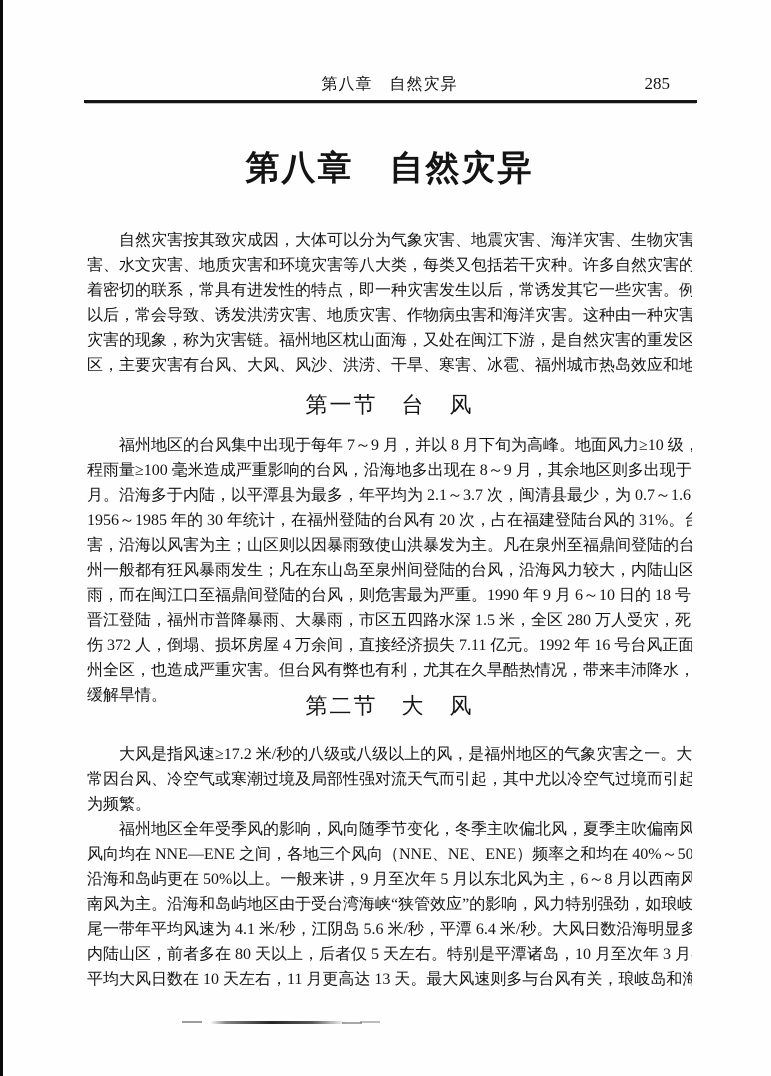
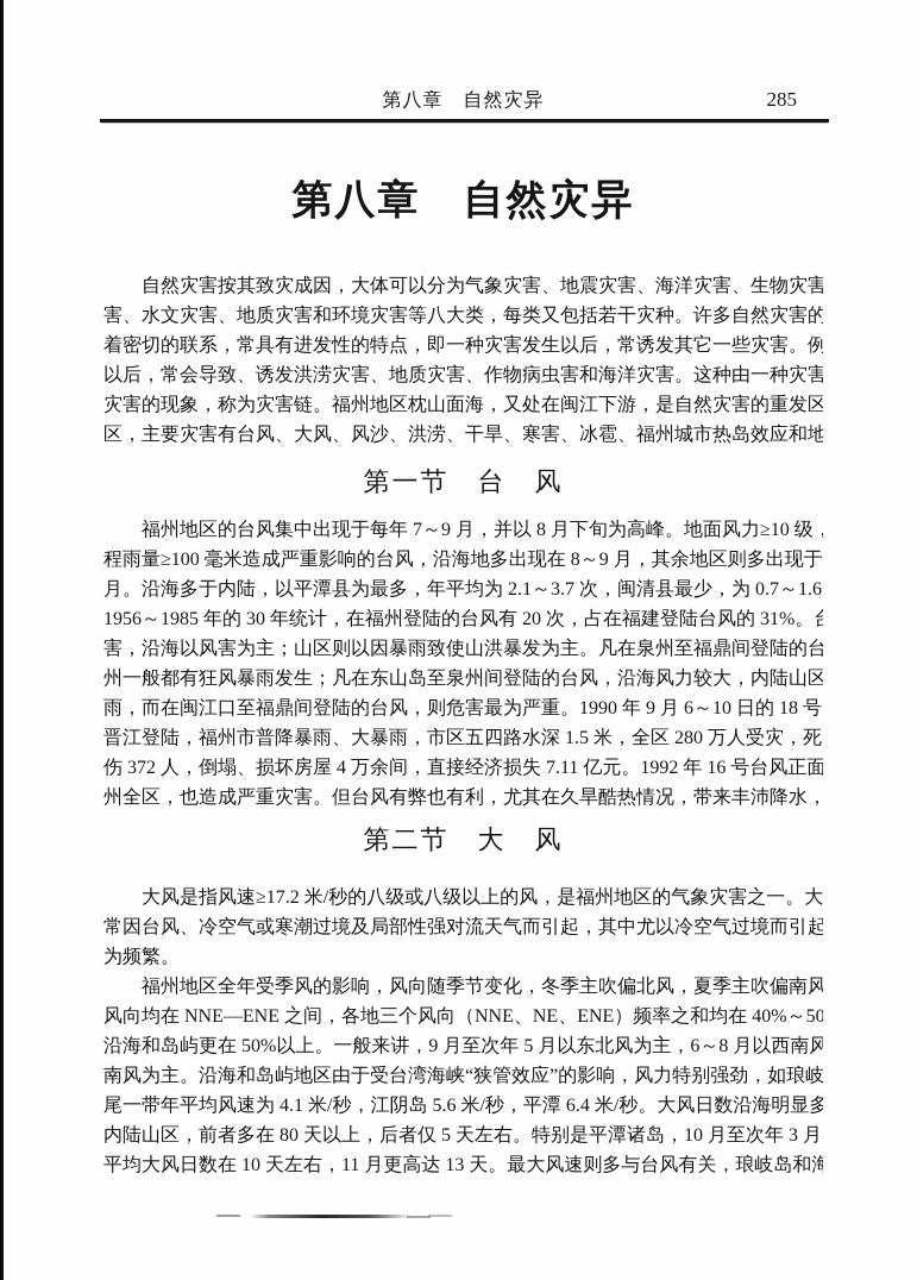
  第八章 自然灾异
  285
  第八章 自然灾异
  自然灾害按其致灾成因，大体可以分为气象灾害、地震灾害、海洋灾害、生物灾害
  害、水文灾害、地质灾害和环境灾害等八大类，每类又包括若干灾种。许多自然灾害的
  着密切的联系，常具有进发性的特点，即一种灾害发生以后，常诱发其它一些灾害。例
  以后，常会导致、诱发洪涝灾害、地质灾害、作物病虫害和海洋灾害。这种由一种灾害
  灾害的现象，称为灾害链。福州地区枕山面海，又处在闽江下游，是自然灾害的重发区
  区，主要灾害有台风、大风、风沙、洪涝、干旱、寒害、冰雹、福州城市热岛效应和地
  第一节 台 风
  福州地区的台风集中出现于每年 7～9 月，并以 8 月下旬为高峰。地面风力≥10 级，
  程雨量≥100 毫米造成严重影响的台风，沿海地多出现在 8～9 月，其余地区则多出现于
  月。沿海多于内陆，以平潭县为最多，年平均为 2.1～3.7 次，闽清县最少，为 0.7～1.6
  1956～1985 年的 30 年统计，在福州登陆的台风有 20 次，占在福建登陆台风的 31%。
  害，沿海以风害为主；山区则以因暴雨致使山洪暴发为主。凡在泉州至福鼎间登陆的台
  州一般都有狂风暴雨发生；凡在东山岛至泉州间登陆的台风，沿海风力较大，内陆山区
  雨，而在闽江口至福鼎间登陆的台风，则危害最为严重。1990 年 9 月 6～10 日的 18 号
  晋江登陆，福州市普降暴雨、大暴雨，市区五四路水深 1.5 米，全区 280 万人受灾，死
  伤 372 人，倒塌、损坏房屋 4 万余间，直接经济损失 7.11 亿元。1992 年 16 号台风正面
  州全区，也造成严重灾害。但台风有弊也有利，尤其在久旱酷热情况，带来丰沛降水，
- 缓解旱情。
  第二节 大 风
  大风是指风速≥17.2 米/秒的八级或八级以上的风，是福州地区的气象灾害之一。大
  常因台风、冷空气或寒潮过境及局部性强对流天气而引起，其中尤以冷空气过境而引起
  为频繁。
  福州地区全年受季风的影响，风向随季节变化，冬季主吹偏北风，夏季主吹偏南风
  风向均在 NNE—ENE 之间，各地三个风向（NNE、NE、ENE）频率之和均在 40%～50
  沿海和岛屿更在 50%以上。一般来讲，9 月至次年 5 月以东北风为主，6～8 月以西南风
  南风为主。沿海和岛屿地区由于受台湾海峡“狭管效应”的影响，风力特别强劲，如琅岐
  尾一带年平均风速为 4.1 米/秒，江阴岛 5.6 米/秒，平潭 6.4 米/秒。大风日数沿海明显多
  内陆山区，前者多在 80 天以上，后者仅 5 天左右。特别是平潭诸岛，10 月至次年 3 月
  平均大风日数在 10 天左右，11 月更高达 13 天。最大风速则多与台风有关，琅岐岛和海
